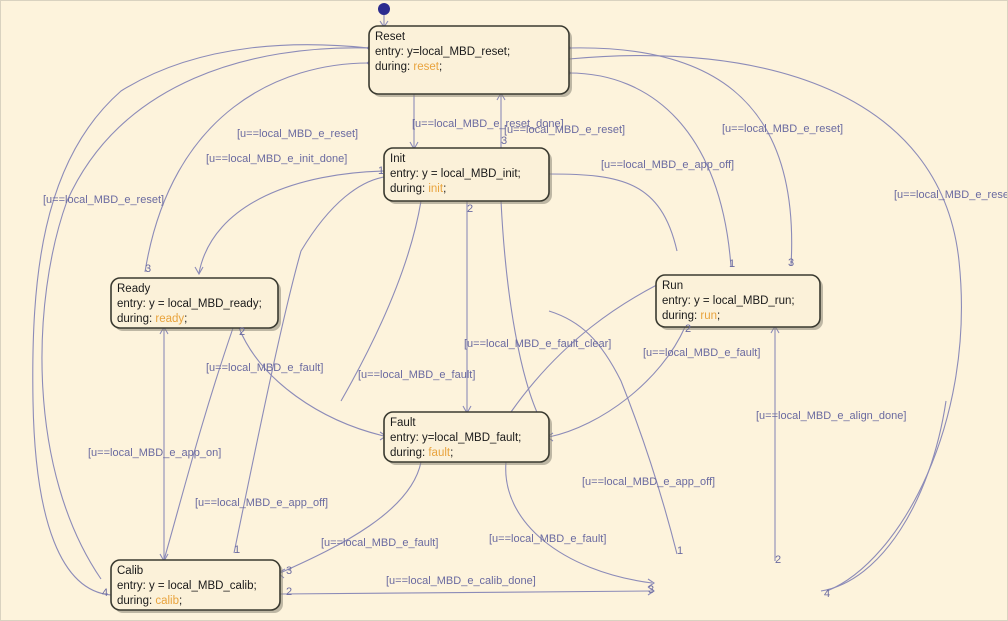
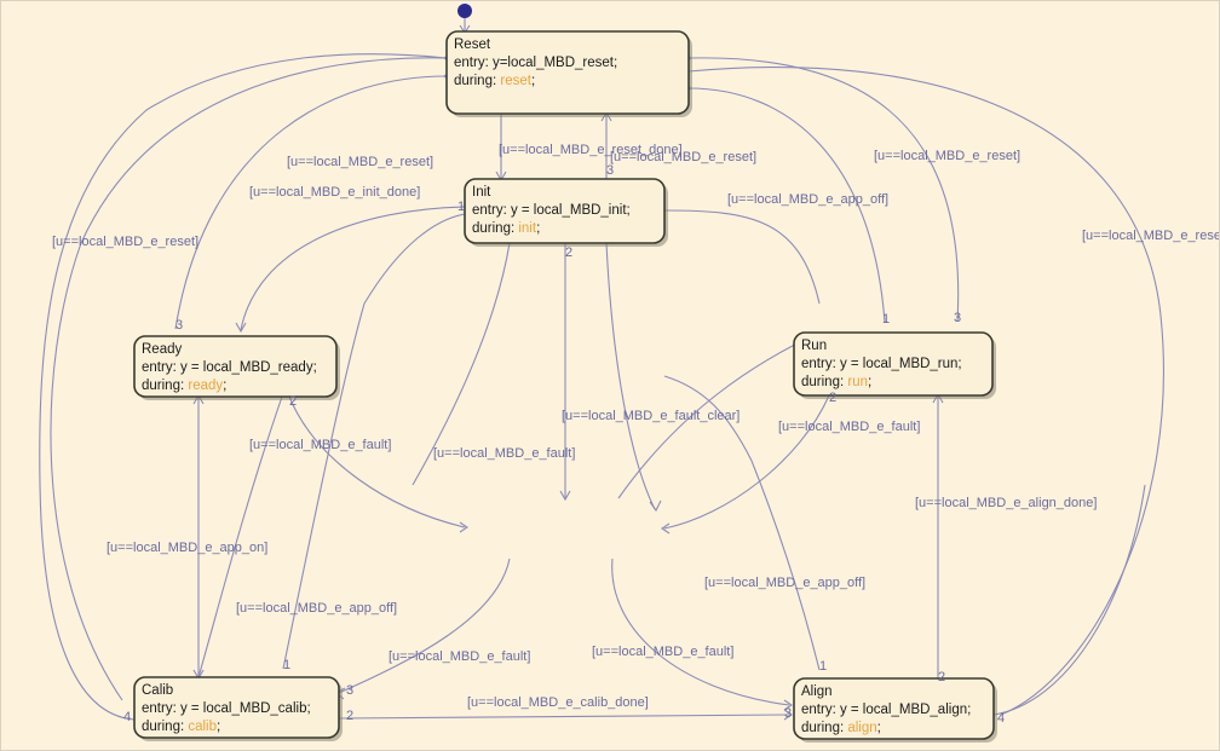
  Reset
  entry: y=local_MBD_reset;
  during: reset;
  Init
  entry: y = local_MBD_init;
  during: init;
  Ready
  entry: y = local_MBD_ready;
  during: ready;
  Run
  entry: y = local_MBD_run;
  during: run;
- Fault
- entry: y=local_MBD_fault;
- during: fault;
  Calib
  entry: y = local_MBD_calib;
  during: calib;
+ Align
+ entry: y = local_MBD_align;
+ during: align;
  [u==local_MBD_e_reset]
  [u==local_MBD_e_init_done]
  [u==local_MBD_e_reset]
  [u==local_MBD_e_reset_done]
  [u==local_MBD_e_reset]
  [u==local_MBD_e_reset]
  [u==local_MBD_e_app_off]
  [u==local_MBD_e_rese
  [u==local_MBD_e_fault]
  [u==local_MBD_e_fault]
  [u==local_MBD_e_fault_clear]
  [u==local_MBD_e_fault]
  [u==local_MBD_e_align_done]
  [u==local_MBD_e_app_on]
  [u==local_MBD_e_app_off]
  [u==local_MBD_e_app_off]
  [u==local_MBD_e_fault]
  [u==local_MBD_e_fault]
  [u==local_MBD_e_calib_done]
  3
  1
  2
  3
  1
  3
  2
  2
  1
  3
  2
  4
  1
  2
  3
  4
